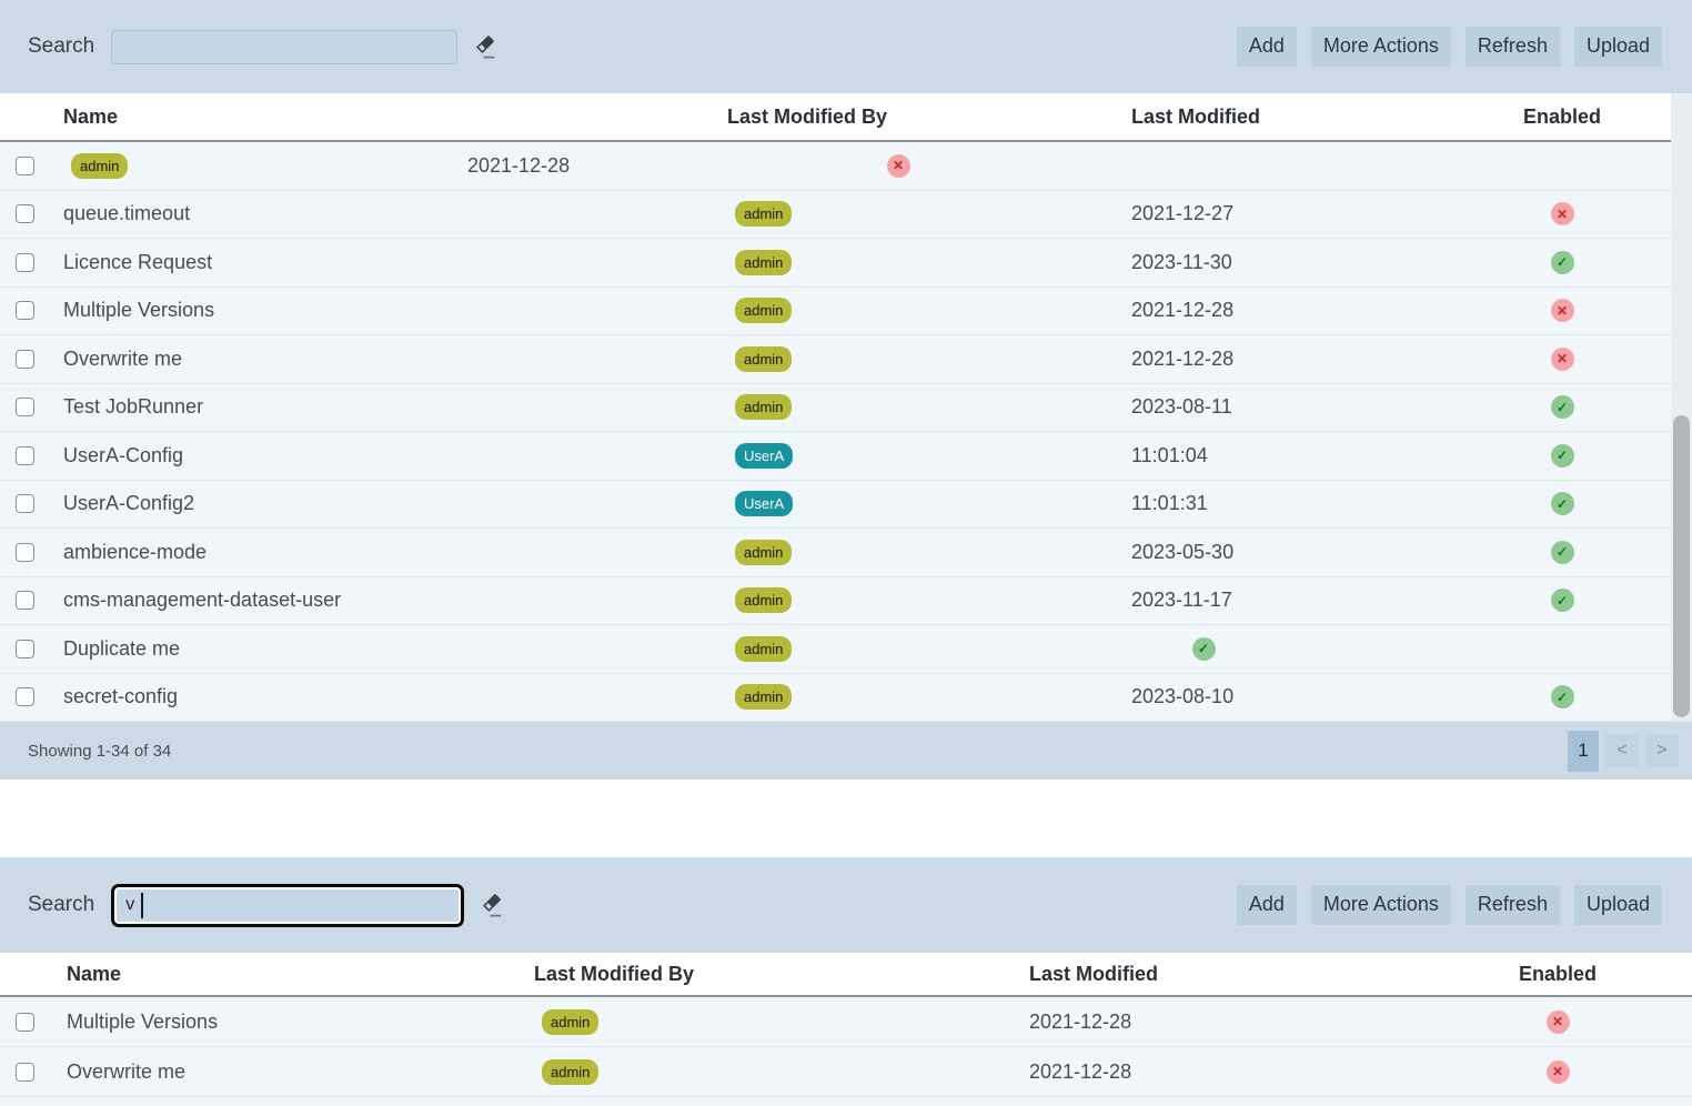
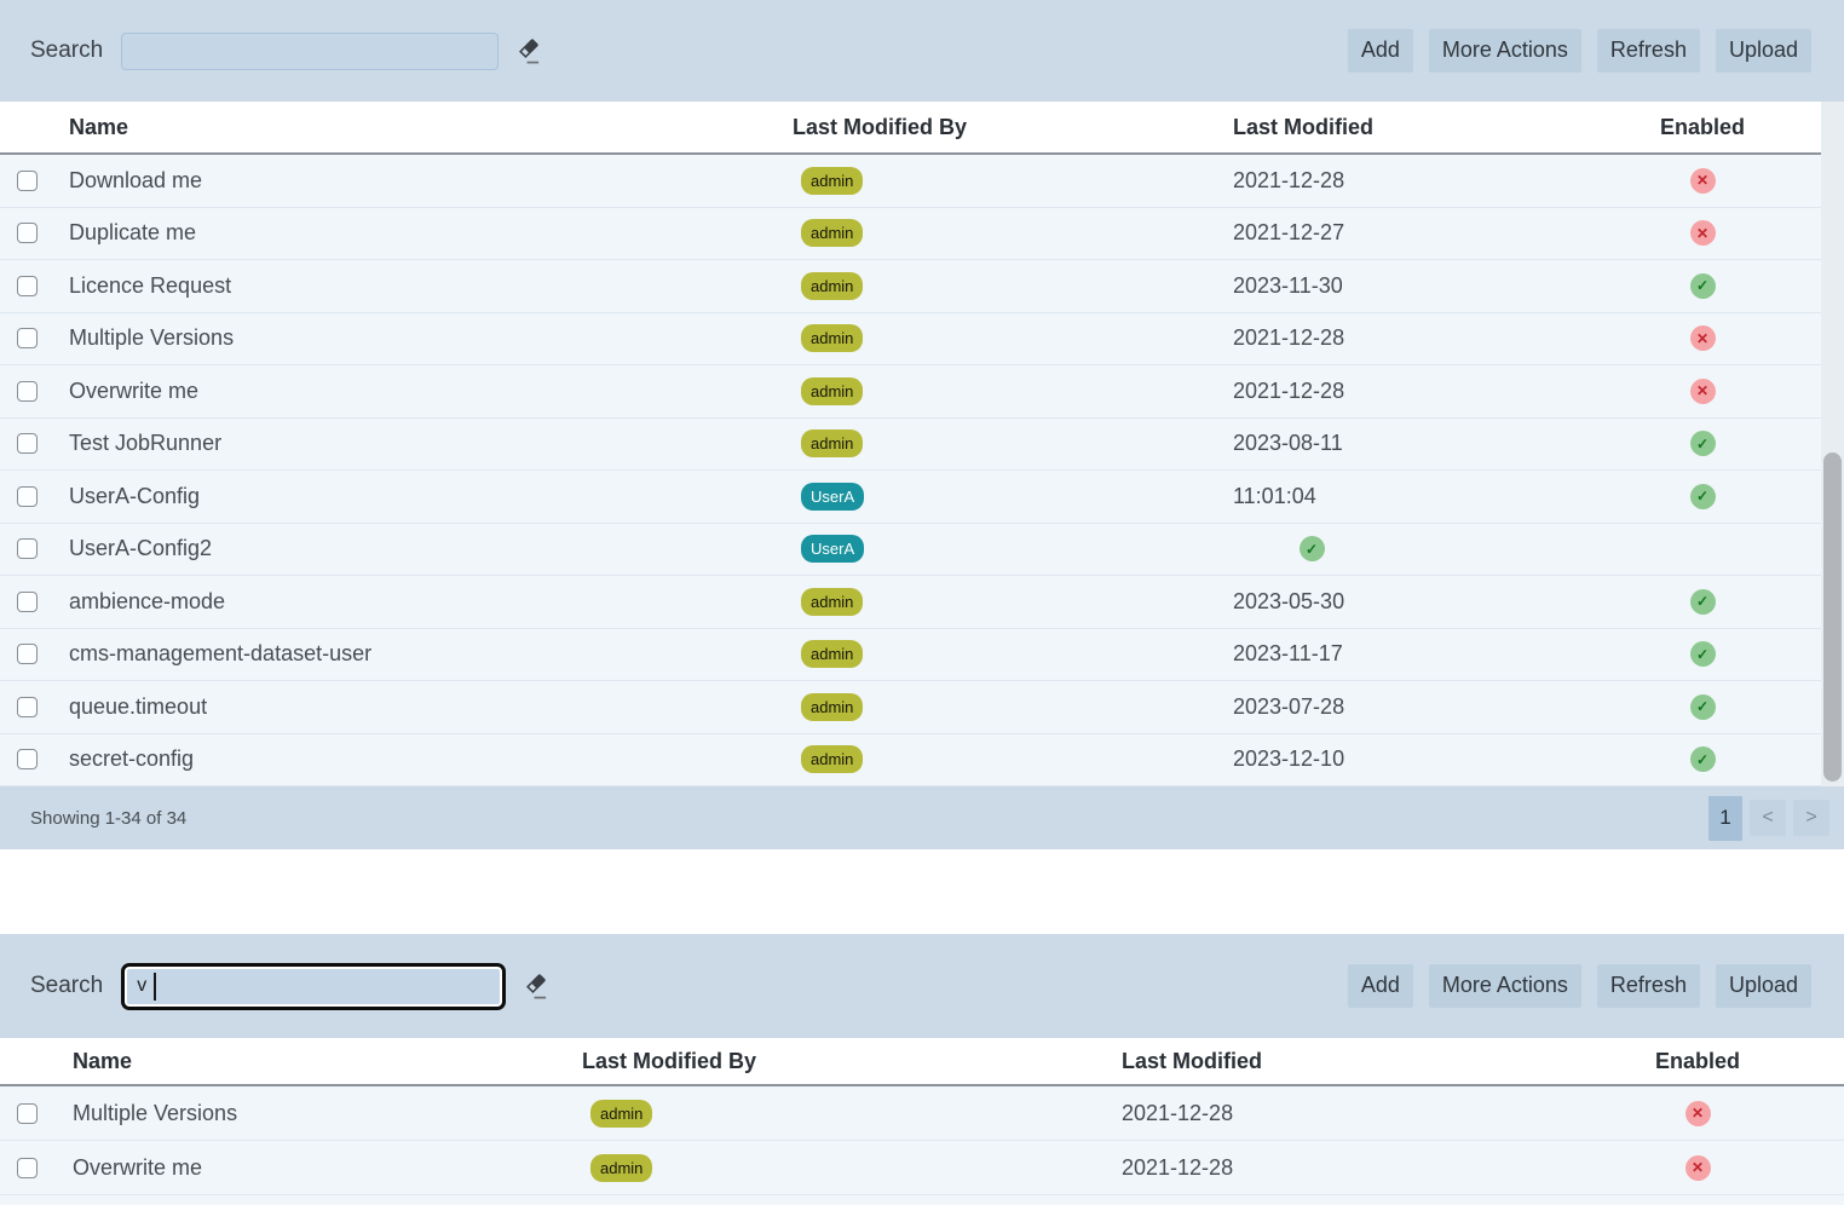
  Search
  Add
  More Actions
  Refresh
  Upload
  Name
  Last Modified By
  Last Modified
  Enabled
+ Download me
  admin
  2021-12-28
  ✕
- queue.timeout
+ Duplicate me
  admin
  2021-12-27
  ✕
  Licence Request
  admin
  2023-11-30
  ✓
  Multiple Versions
  admin
  2021-12-28
  ✕
  Overwrite me
  admin
  2021-12-28
  ✕
  Test JobRunner
  admin
  2023-08-11
  ✓
  UserA-Config
  UserA
  11:01:04
  ✓
  UserA-Config2
  UserA
- 11:01:31
  ✓
  ambience-mode
  admin
  2023-05-30
  ✓
  cms-management-dataset-user
  admin
  2023-11-17
  ✓
- Duplicate me
+ queue.timeout
  admin
+ 2023-07-28
  ✓
  secret-config
  admin
- 2023-08-10
+ 2023-12-10
  ✓
  Showing 1-34 of 34
  1
  <
  >
  Search
  v
  Add
  More Actions
  Refresh
  Upload
  Name
  Last Modified By
  Last Modified
  Enabled
  Multiple Versions
  admin
  2021-12-28
  ✕
  Overwrite me
  admin
  2021-12-28
  ✕
